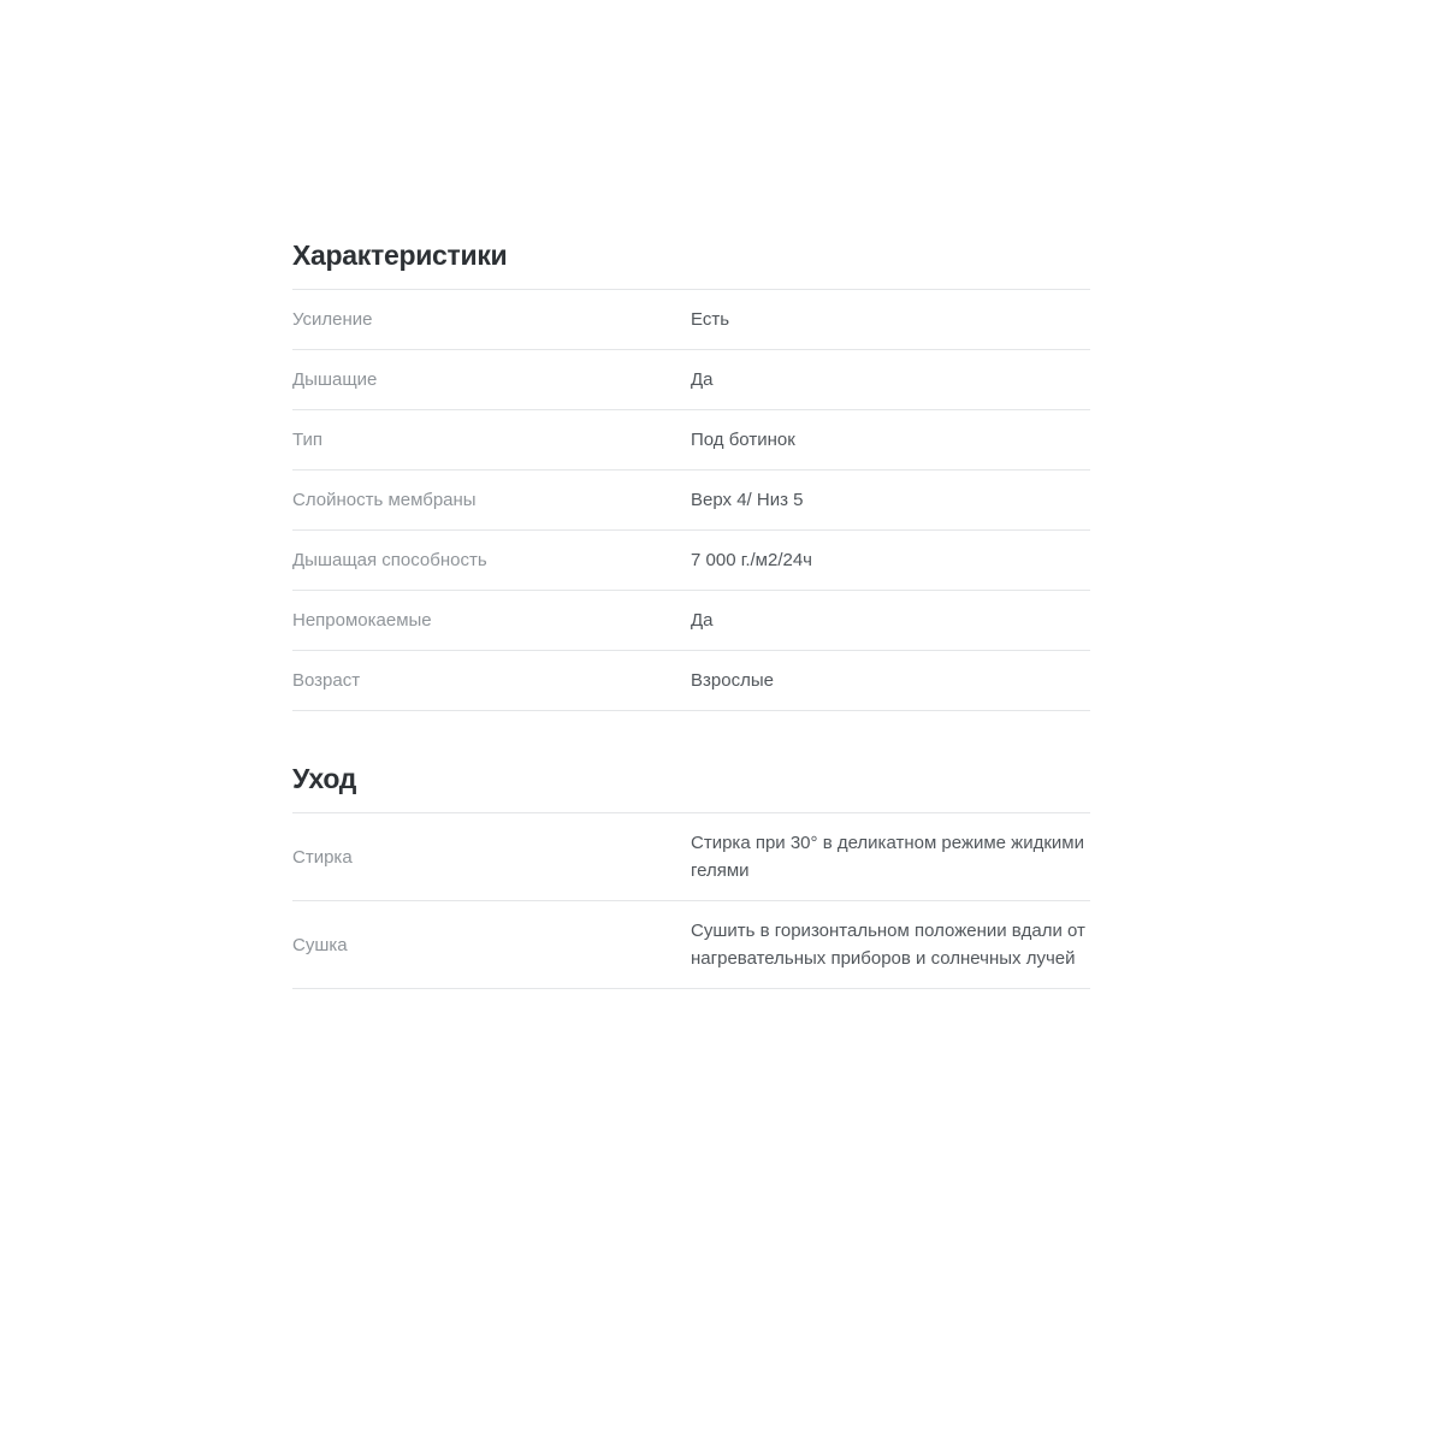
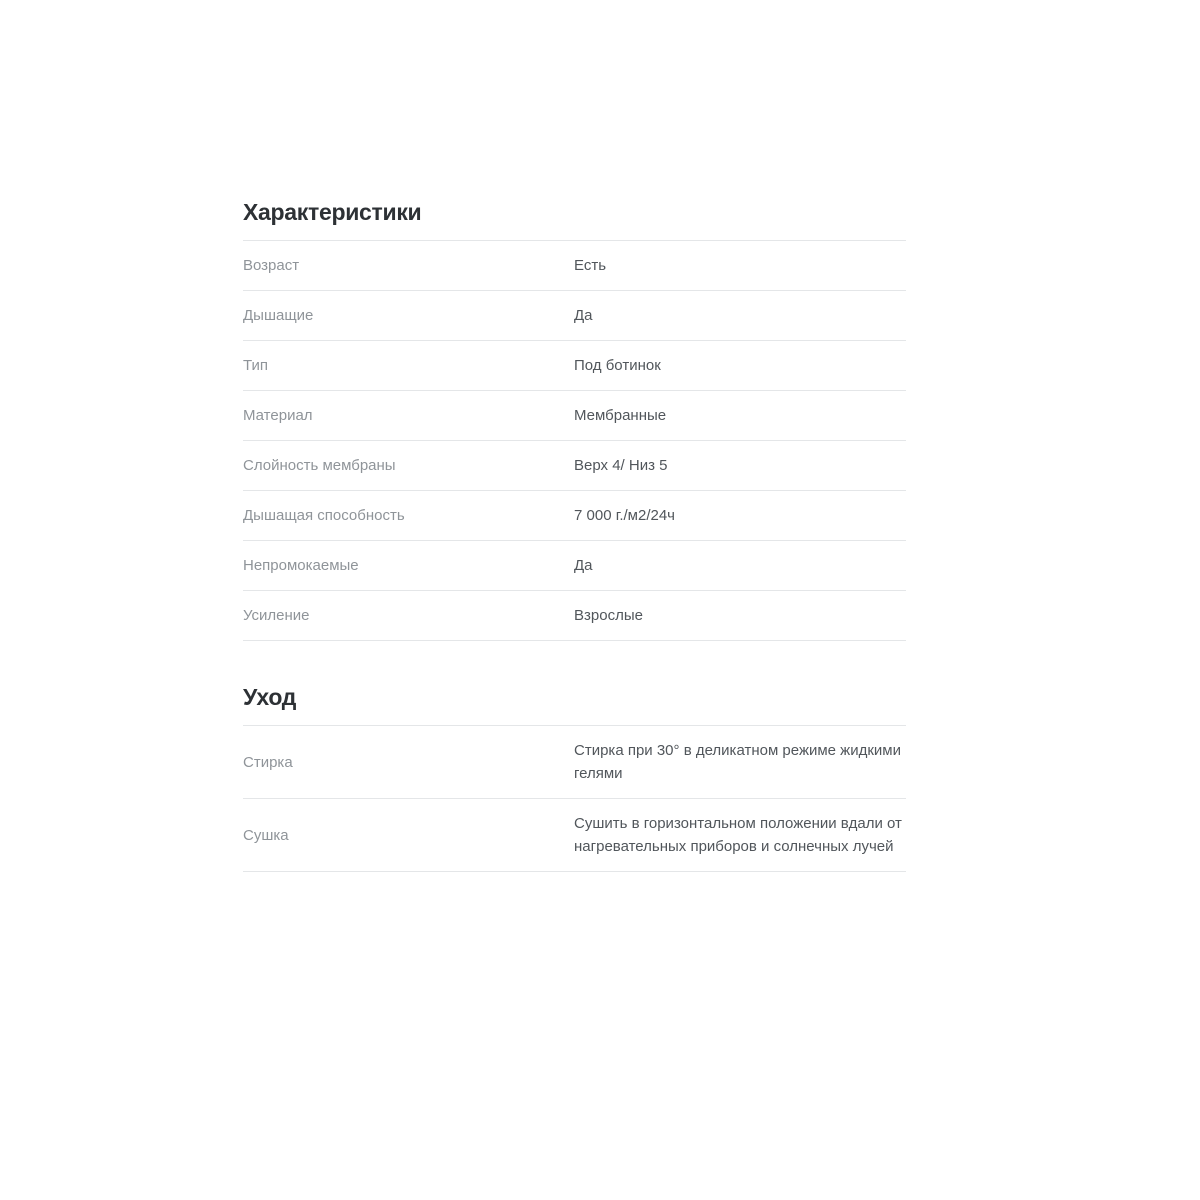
  Характеристики
- Усиление
+ Возраст
  Есть
  Дышащие
  Да
  Тип
  Под ботинок
+ Материал
+ Мембранные
  Слойность мембраны
  Верх 4/ Низ 5
  Дышащая способность
  7 000 г./м2/24ч
  Непромокаемые
  Да
- Возраст
+ Усиление
  Взрослые
  Уход
  Стирка
  Стирка при 30° в деликатном режиме жидкими гелями
  Сушка
  Сушить в горизонтальном положении вдали от нагревательных приборов и солнечных лучей
